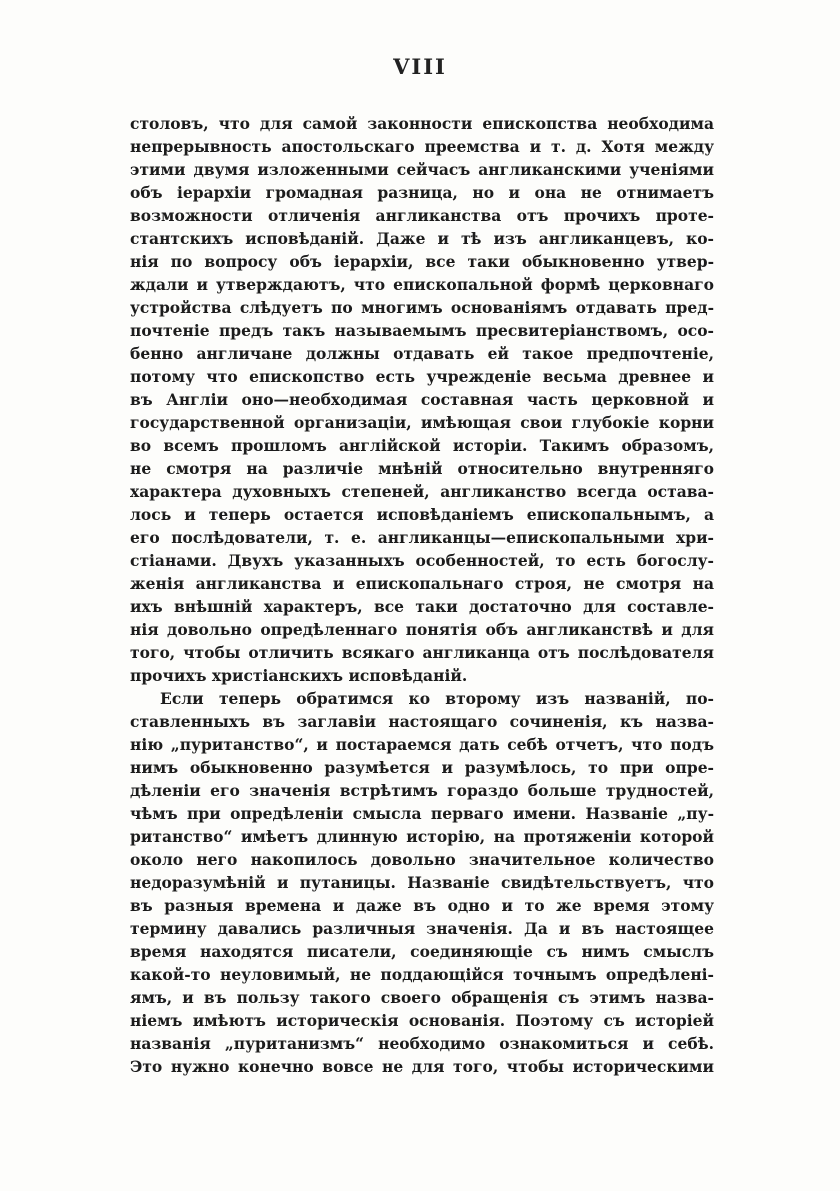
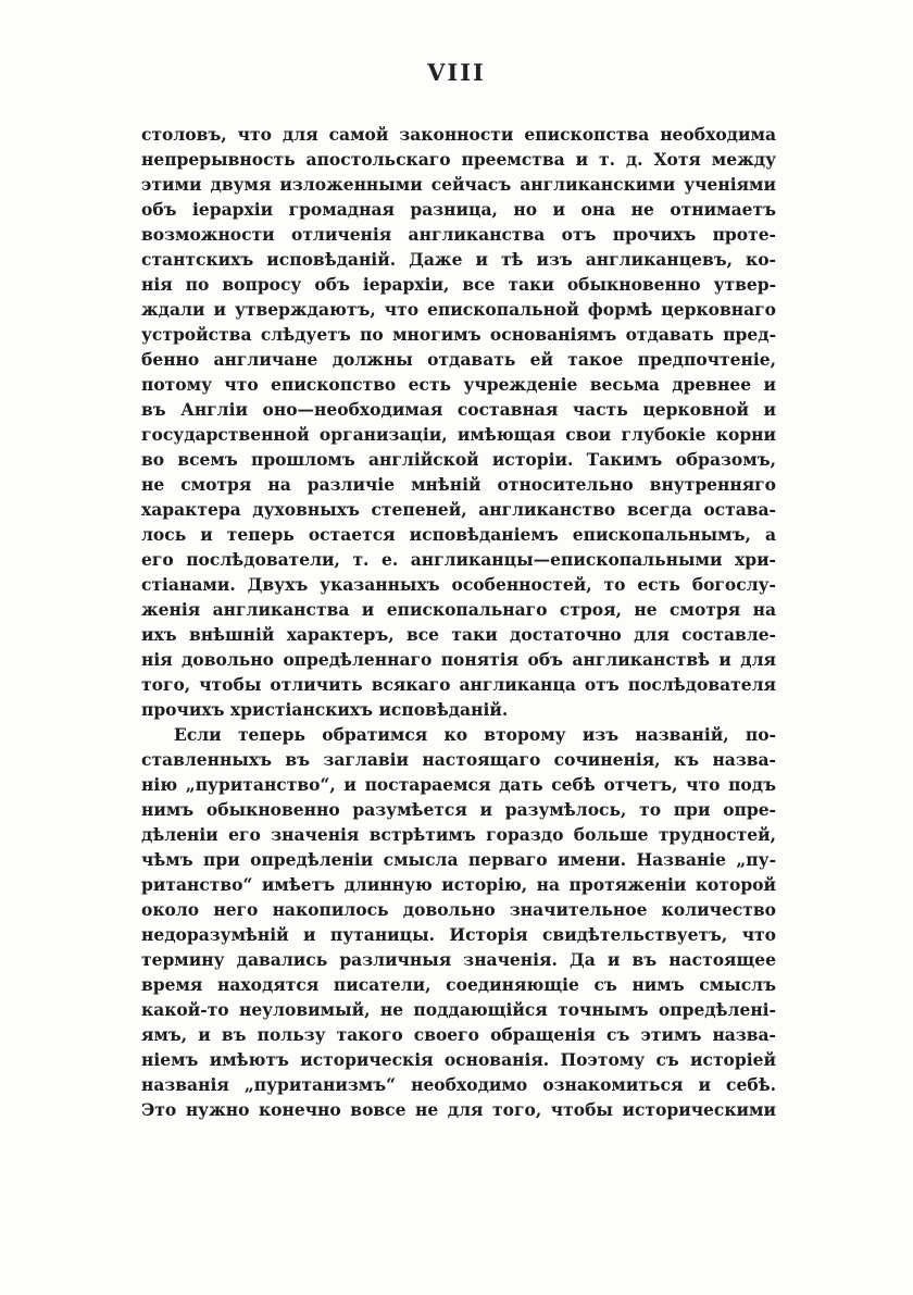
  VIII
  столовъ, что для самой законности епископства необходима
  непрерывность апостольскаго преемства и т. д. Хотя между
  этими двумя изложенными сейчасъ англиканскими ученіями
  объ іерархіи громадная разница, но и она не отнимаетъ
  возможности отличенія англиканства отъ прочихъ проте-
  стантскихъ исповѣданій. Даже и тѣ изъ англиканцевъ, ко-
  нія по вопросу объ іерархіи, все таки обыкновенно утвер-
  ждали и утверждаютъ, что епископальной формѣ церковнаго
  устройства слѣдуетъ по многимъ основаніямъ отдавать пред-
- почтеніе предъ такъ называемымъ пресвитеріанствомъ, осо-
  бенно англичане должны отдавать ей такое предпочтеніе,
  потому что епископство есть учрежденіе весьма древнее и
  въ Англіи оно—необходимая составная часть церковной и
  государственной организаціи, имѣющая свои глубокіе корни
  во всемъ прошломъ англійской исторіи. Такимъ образомъ,
  не смотря на различіе мнѣній относительно внутренняго
  характера духовныхъ степеней, англиканство всегда остава-
  лось и теперь остается исповѣданіемъ епископальнымъ, а
  его послѣдователи, т. е. англиканцы—епископальными хри-
  стіанами. Двухъ указанныхъ особенностей, то есть богослу-
  женія англиканства и епископальнаго строя, не смотря на
  ихъ внѣшній характеръ, все таки достаточно для составле-
  нія довольно опредѣленнаго понятія объ англиканствѣ и для
  того, чтобы отличить всякаго англиканца отъ послѣдователя
  прочихъ христіанскихъ исповѣданій.
  Если теперь обратимся ко второму изъ названій, по-
  ставленныхъ въ заглавіи настоящаго сочиненія, къ назва-
  нію „пуританство“, и постараемся дать себѣ отчетъ, что подъ
  нимъ обыкновенно разумѣется и разумѣлось, то при опре-
  дѣленіи его значенія встрѣтимъ гораздо больше трудностей,
  чѣмъ при опредѣленіи смысла перваго имени. Названіе „пу-
  ританство“ имѣетъ длинную исторію, на протяженіи которой
  около него накопилось довольно значительное количество
- недоразумѣній и путаницы. Названіе свидѣтельствуетъ, что
+ недоразумѣній и путаницы. Исторія свидѣтельствуетъ, что
- въ разныя времена и даже въ одно и то же время этому
  термину давались различныя значенія. Да и въ настоящее
  время находятся писатели, соединяющіе съ нимъ смыслъ
  какой-то неуловимый, не поддающійся точнымъ опредѣлені-
  ямъ, и въ пользу такого своего обращенія съ этимъ назва-
  ніемъ имѣютъ историческія основанія. Поэтому съ исторіей
  названія „пуританизмъ“ необходимо ознакомиться и себѣ.
  Это нужно конечно вовсе не для того, чтобы историческими
